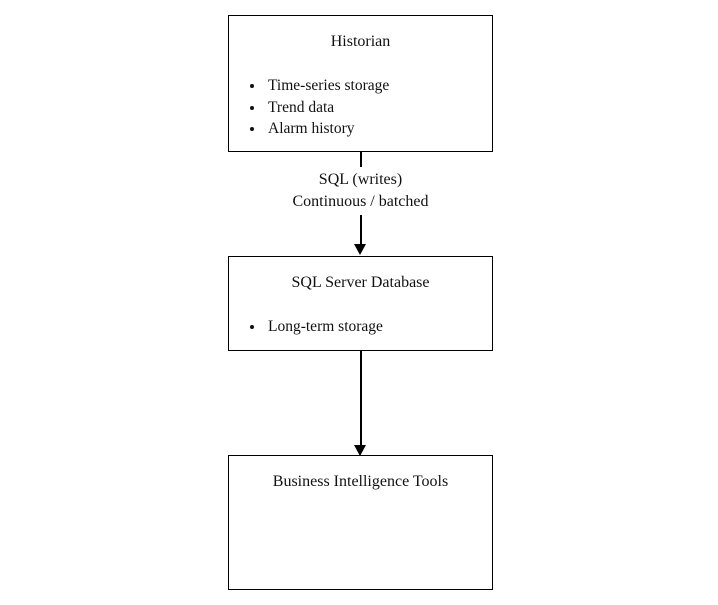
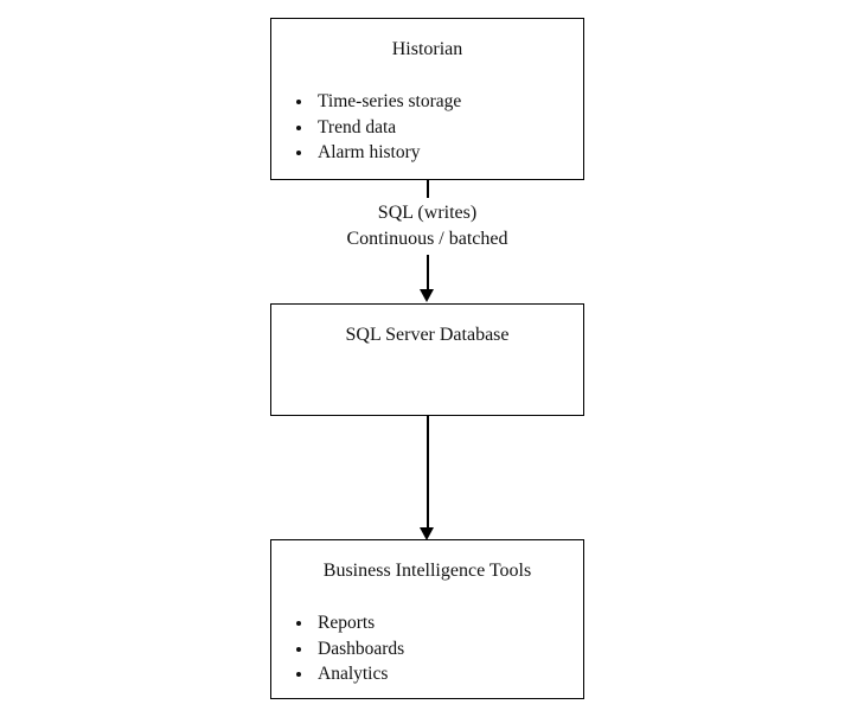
  Historian
  Time-series storage
  Trend data
  Alarm history
  SQL (writes)
  Continuous / batched
  SQL Server Database
- Long-term storage
  Business Intelligence Tools
+ Reports
+ Dashboards
+ Analytics
